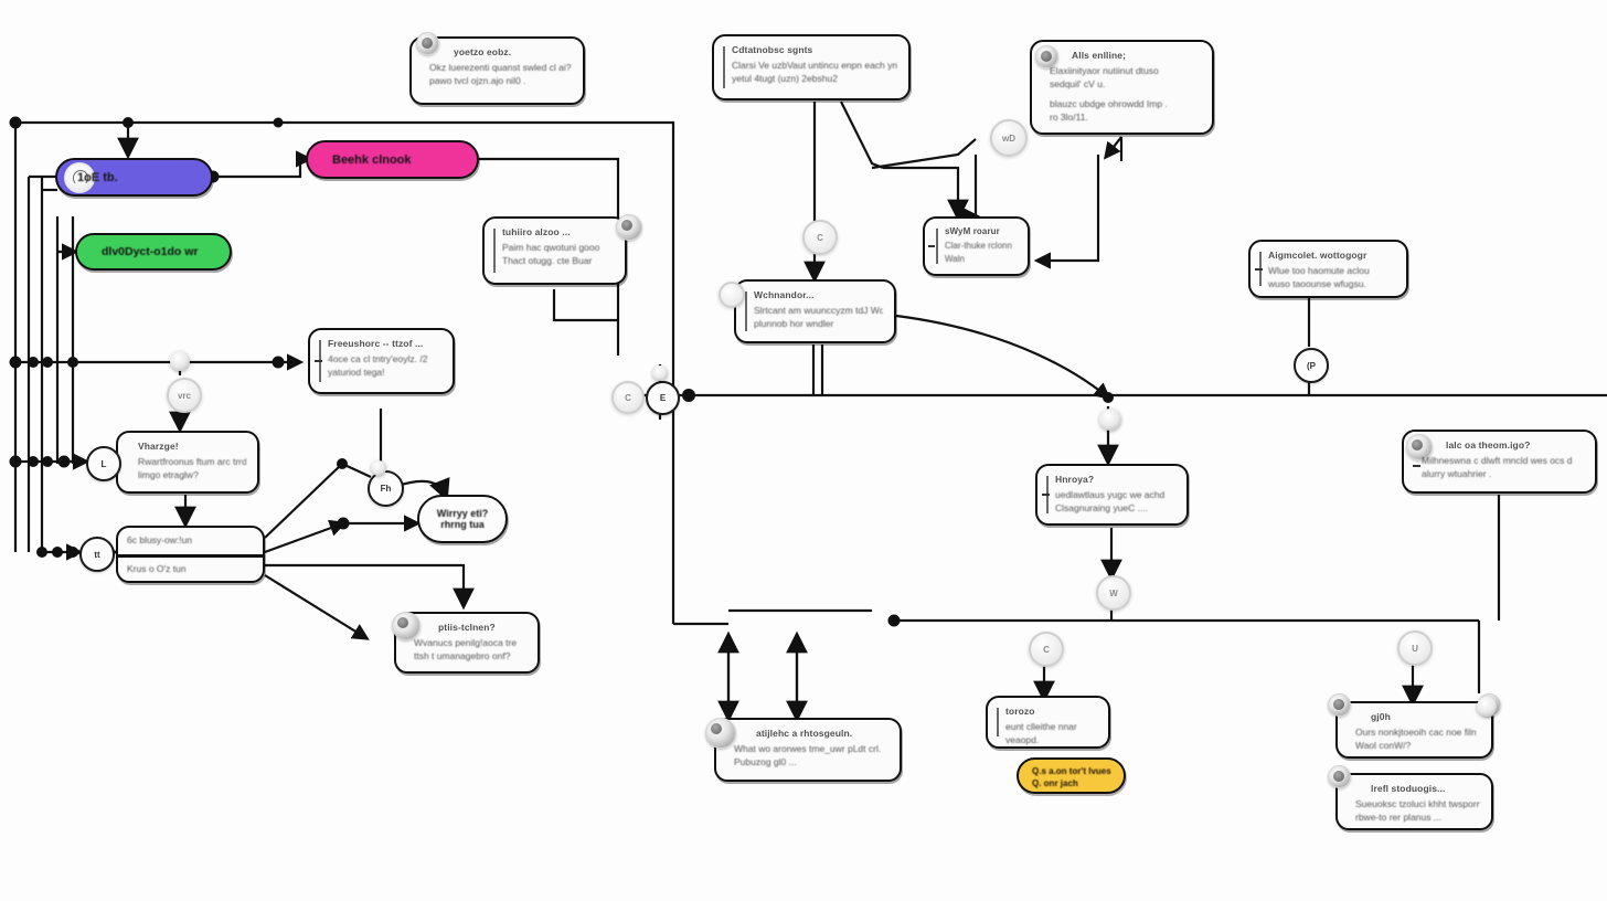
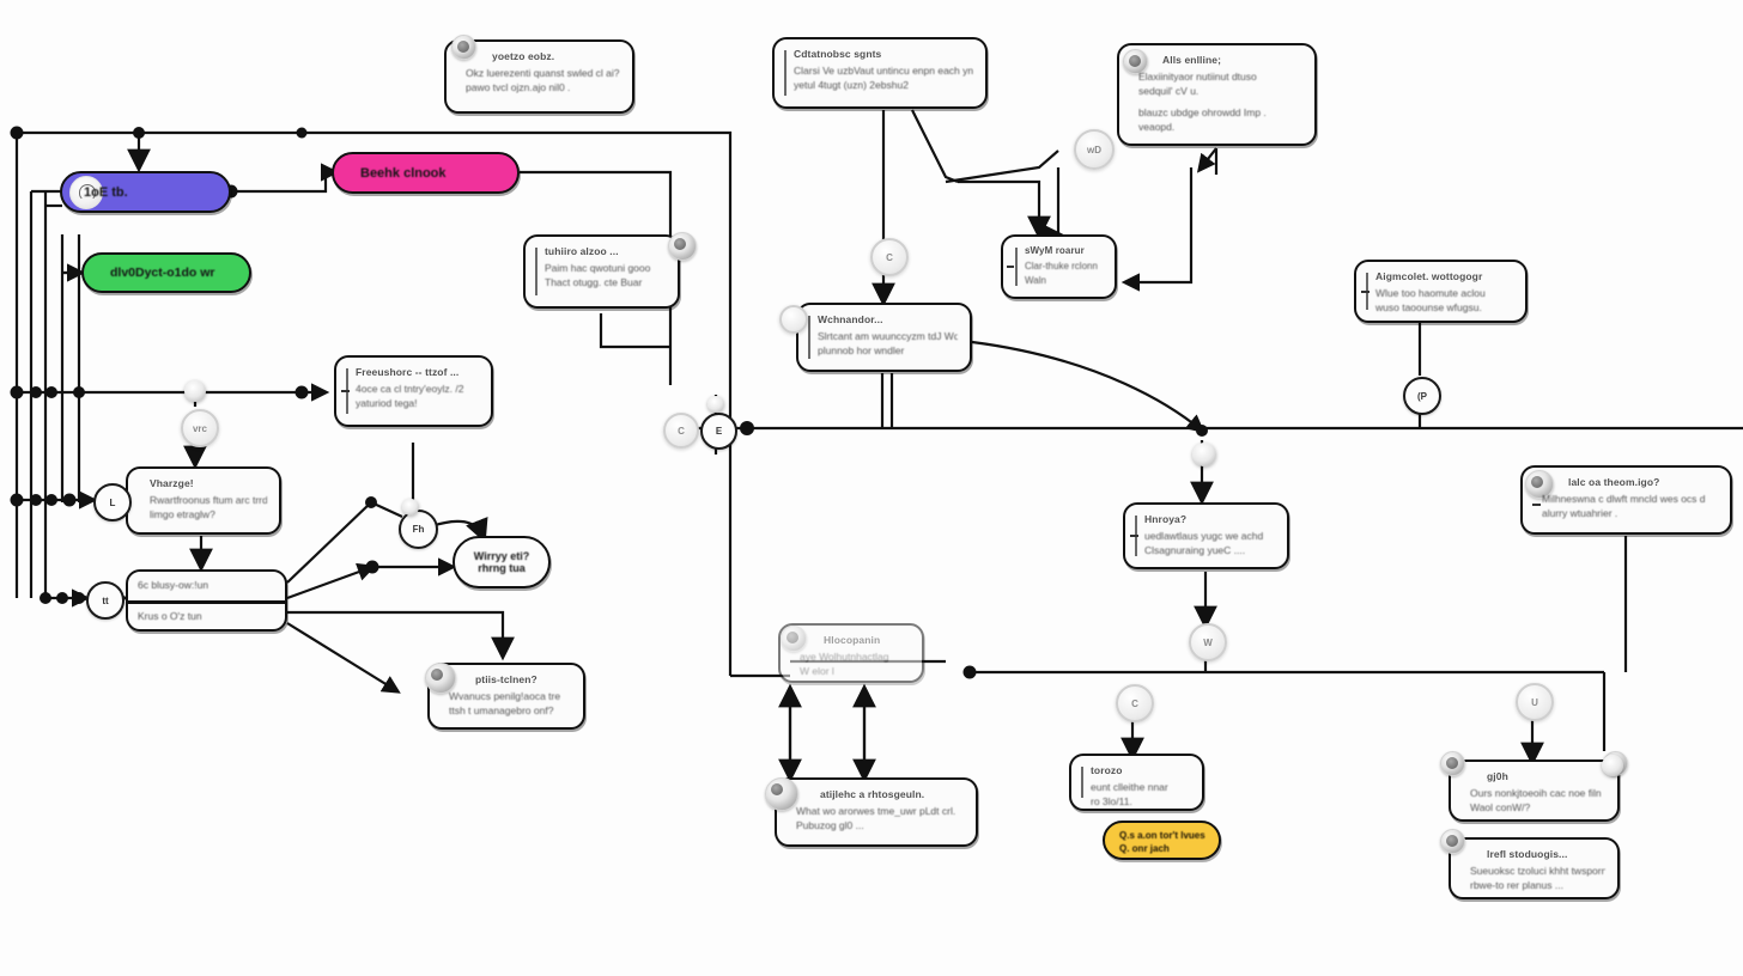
  1oE tb.
  Beehk clnook
  dlv0Dyct-o1do wr
  Wirryy eti?
  rhrng tua
  yoetzo eobz.
  Okz luerezenti quanst swled cl ai?
  pawo tvcl ojzn.ajo nil0 .
  Cdtatnobsc sgnts
  Clarsi Ve uzbVaut untincu enpn each yn
  yetul 4tugt (uzn) 2ebshu2
  Alls enlline;
  Elaxiinityaor nutiinut dtuso
  sedquil' cV u.
  blauzc ubdge ohrowdd Imp .
- ro 3lo/11.
+ veaopd.
  tuhiiro alzoo ...
  Paim hac qwotuni gooo
  Thact otugg. cte Buar
  Freeushorc -- ttzof ...
  4oce ca cl tntry'eoylz. /2
  yaturiod tega!
  Vharzge!
  Rwartfroonus ftum arc trrd
  limgo etraglw?
  6c blusy-ow:!un
  Krus o O'z tun
  ptiis-tclnen?
  Wvanucs penilg!aoca tre
  ttsh t umanagebro onf?
  sWyM roarur
  Clar-thuke rclonn
  Waln
  Wchnandor...
  Slrtcant am wuunccyzm tdJ Wd
  plunnob hor wndler
  Aigmcolet. wottogogr
  Wlue too haomute aclou
  wuso taoounse wfugsu.
  Hnroya?
  uedlawtlaus yugc we achd
  Clsagnuraing yueC ....
  lalc oa theom.igo?
  Milhneswna c dlwft mncld wes ocs d
  alurry wtuahrier .
+ Hlocopanin
+ aye Wolhutnhactlag
+ W elor l
  atijlehc a rhtosgeuln.
  What wo arorwes tme_uwr pLdt crl.
  Pubuzog gl0 ...
  torozo
  eunt clleithe nnar
- veaopd.
+ ro 3lo/11.
  Q.s a.on tor't lvues
  Q. onr jach
  gj0h
  Ours nonkjtoeoih cac noe filn
  Waol conW/?
  lrefl stoduogis...
  Sueuoksc tzoluci khht twsporn
  rbwe-to rer planus ...
  wD
  C
  C
  E
  (P
  L
  tt
  Fh
  vrc
  W
  C
  U
